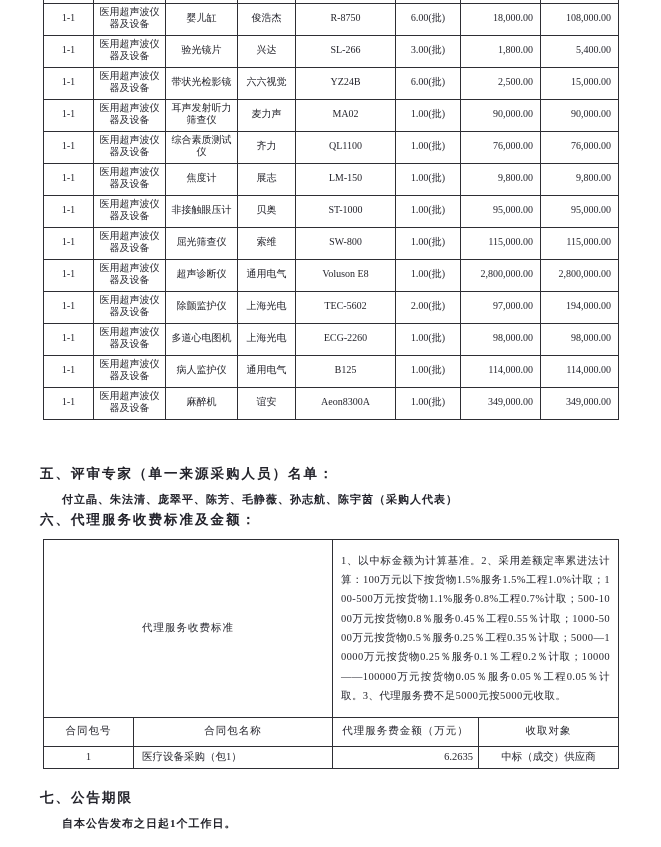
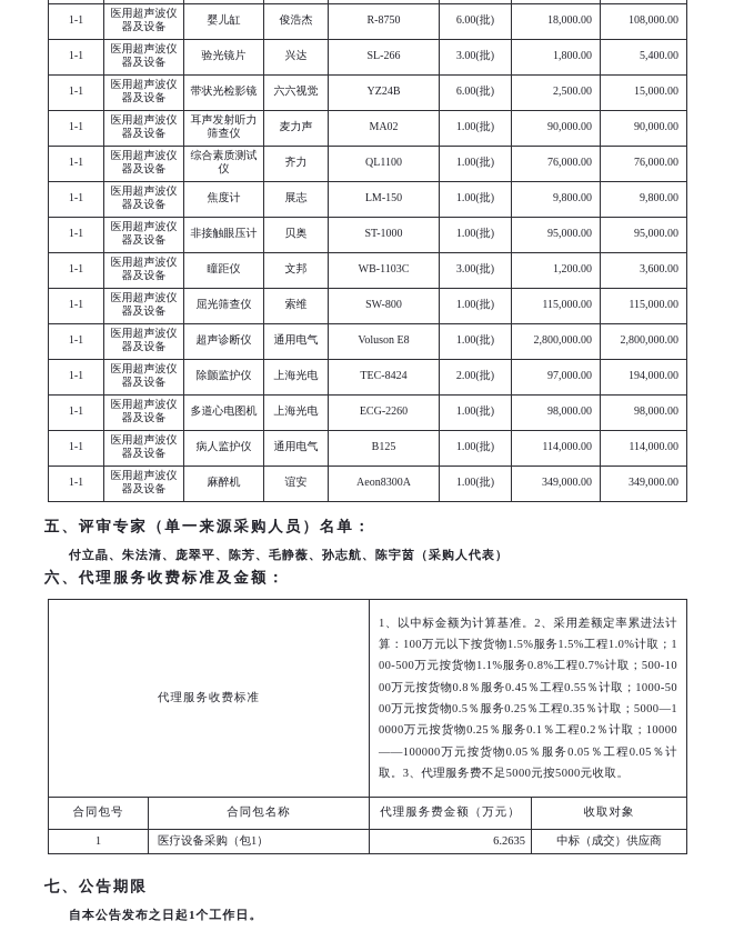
  1-1	医用超声波仪器及设备	婴儿缸	俊浩杰	R-8750	6.00(批)	18,000.00	108,000.00
  1-1	医用超声波仪器及设备	验光镜片	兴达	SL-266	3.00(批)	1,800.00	5,400.00
  1-1	医用超声波仪器及设备	带状光检影镜	六六视觉	YZ24B	6.00(批)	2,500.00	15,000.00
  1-1	医用超声波仪器及设备	耳声发射听力筛查仪	麦力声	MA02	1.00(批)	90,000.00	90,000.00
  1-1	医用超声波仪器及设备	综合素质测试仪	齐力	QL1100	1.00(批)	76,000.00	76,000.00
  1-1	医用超声波仪器及设备	焦度计	展志	LM-150	1.00(批)	9,800.00	9,800.00
  1-1	医用超声波仪器及设备	非接触眼压计	贝奥	ST-1000	1.00(批)	95,000.00	95,000.00
+ 1-1	医用超声波仪器及设备	瞳距仪	文邦	WB-1103C	3.00(批)	1,200.00	3,600.00
  1-1	医用超声波仪器及设备	屈光筛查仪	索维	SW-800	1.00(批)	115,000.00	115,000.00
  1-1	医用超声波仪器及设备	超声诊断仪	通用电气	Voluson E8	1.00(批)	2,800,000.00	2,800,000.00
- 1-1	医用超声波仪器及设备	除颤监护仪	上海光电	TEC-5602	2.00(批)	97,000.00	194,000.00
+ 1-1	医用超声波仪器及设备	除颤监护仪	上海光电	TEC-8424	2.00(批)	97,000.00	194,000.00
  1-1	医用超声波仪器及设备	多道心电图机	上海光电	ECG-2260	1.00(批)	98,000.00	98,000.00
  1-1	医用超声波仪器及设备	病人监护仪	通用电气	B125	1.00(批)	114,000.00	114,000.00
  1-1	医用超声波仪器及设备	麻醉机	谊安	Aeon8300A	1.00(批)	349,000.00	349,000.00
  五、评审专家（单一来源采购人员）名单：
  付立晶、朱法清、庞翠平、陈芳、毛静薇、孙志航、陈宇茵（采购人代表）
  六、代理服务收费标准及金额：
  代理服务收费标准	1、以中标金额为计算基准。2、采用差额定率累进法计算：100万元以下按货物1.5%服务1.5%工程1.0%计取；100-500万元按货物1.1%服务0.8%工程0.7%计取；500-1000万元按货物0.8％服务0.45％工程0.55％计取；1000-5000万元按货物0.5％服务0.25％工程0.35％计取；5000—10000万元按货物0.25％服务0.1％工程0.2％计取；10000——100000万元按货物0.05％服务0.05％工程0.05％计取。3、代理服务费不足5000元按5000元收取。
  合同包号	合同包名称	代理服务费金额（万元）	收取对象
  1	医疗设备采购（包1）	6.2635	中标（成交）供应商
  七、公告期限
  自本公告发布之日起1个工作日。
